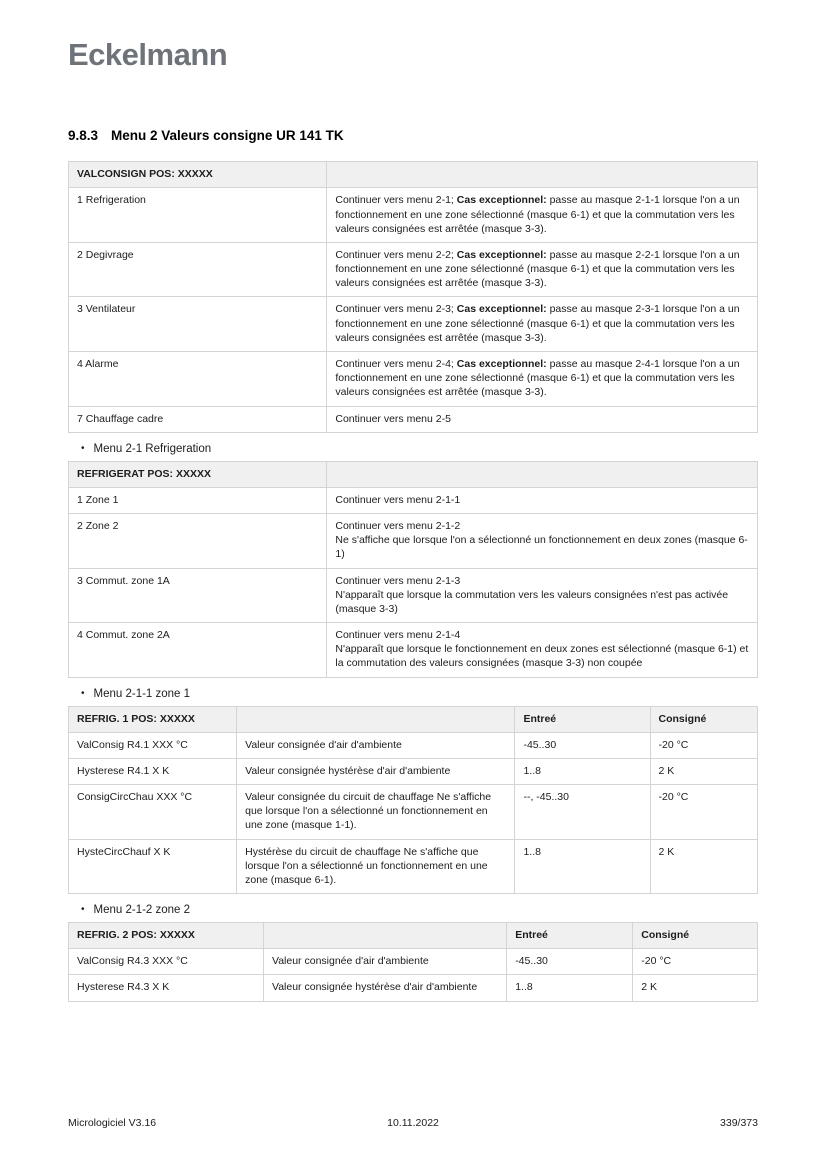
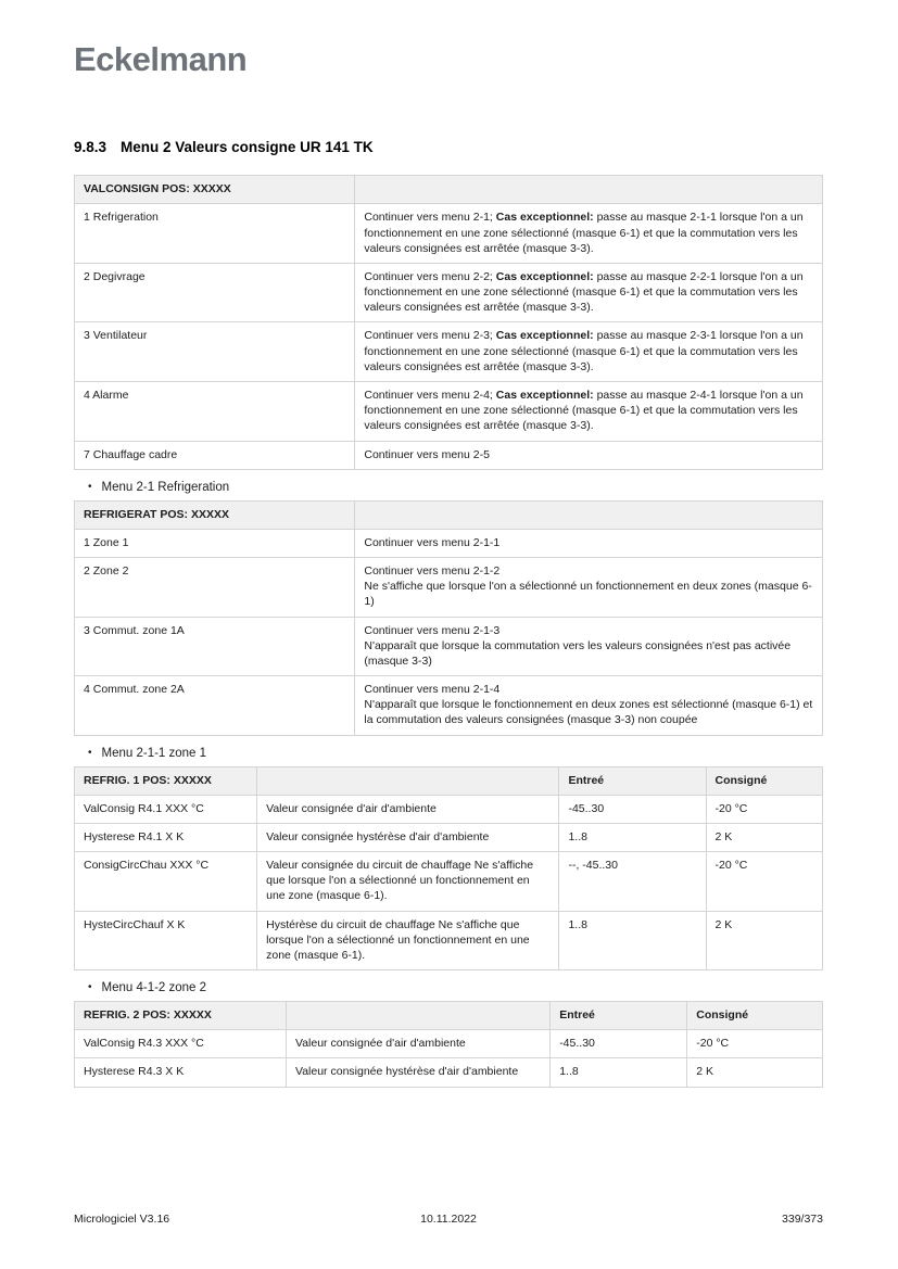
  Eckelmann
  9.8.3
  Menu 2 Valeurs consigne UR 141 TK
  VALCONSIGN POS: XXXXX
  1 Refrigeration	Continuer vers menu 2-1; Cas exceptionnel: passe au masque 2-1-1 lorsque l'on a un fonctionnement en une zone sélectionné (masque 6-1) et que la commutation vers les valeurs consignées est arrêtée (masque 3-3).
  2 Degivrage	Continuer vers menu 2-2; Cas exceptionnel: passe au masque 2-2-1 lorsque l'on a un fonctionnement en une zone sélectionné (masque 6-1) et que la commutation vers les valeurs consignées est arrêtée (masque 3-3).
  3 Ventilateur	Continuer vers menu 2-3; Cas exceptionnel: passe au masque 2-3-1 lorsque l'on a un fonctionnement en une zone sélectionné (masque 6-1) et que la commutation vers les valeurs consignées est arrêtée (masque 3-3).
  4 Alarme	Continuer vers menu 2-4; Cas exceptionnel: passe au masque 2-4-1 lorsque l'on a un fonctionnement en une zone sélectionné (masque 6-1) et que la commutation vers les valeurs consignées est arrêtée (masque 3-3).
  7 Chauffage cadre	Continuer vers menu 2-5
  •
  Menu 2-1 Refrigeration
  REFRIGERAT POS: XXXXX
  1 Zone 1	Continuer vers menu 2-1-1
  2 Zone 2	Continuer vers menu 2-1-2Ne s'affiche que lorsque l'on a sélectionné un fonctionnement en deux zones (masque 6-1)
  3 Commut. zone 1A	Continuer vers menu 2-1-3N'apparaît que lorsque la commutation vers les valeurs consignées n'est pas activée (masque 3-3)
  4 Commut. zone 2A	Continuer vers menu 2-1-4N'apparaît que lorsque le fonctionnement en deux zones est sélectionné (masque 6-1) et la commutation des valeurs consignées (masque 3-3) non coupée
  •
  Menu 2-1-1 zone 1
  REFRIG. 1 POS: XXXXX		Entreé	Consigné
  ValConsig R4.1 XXX °C	Valeur consignée d'air d'ambiente	-45..30	-20 °C
  Hysterese R4.1 X K	Valeur consignée hystérèse d'air d'ambiente	1..8	2 K
- ConsigCircChau XXX °C	Valeur consignée du circuit de chauffage Ne s'affiche que lorsque l'on a sélectionné un fonctionnement en une zone (masque 1-1).	--, -45..30	-20 °C
+ ConsigCircChau XXX °C	Valeur consignée du circuit de chauffage Ne s'affiche que lorsque l'on a sélectionné un fonctionnement en une zone (masque 6-1).	--, -45..30	-20 °C
  HysteCircChauf X K	Hystérèse du circuit de chauffage Ne s'affiche que lorsque l'on a sélectionné un fonctionnement en une zone (masque 6-1).	1..8	2 K
  •
- Menu 2-1-2 zone 2
+ Menu 4-1-2 zone 2
  REFRIG. 2 POS: XXXXX		Entreé	Consigné
  ValConsig R4.3 XXX °C	Valeur consignée d'air d'ambiente	-45..30	-20 °C
  Hysterese R4.3 X K	Valeur consignée hystérèse d'air d'ambiente	1..8	2 K
  Micrologiciel V3.16
  10.11.2022
  339/373
